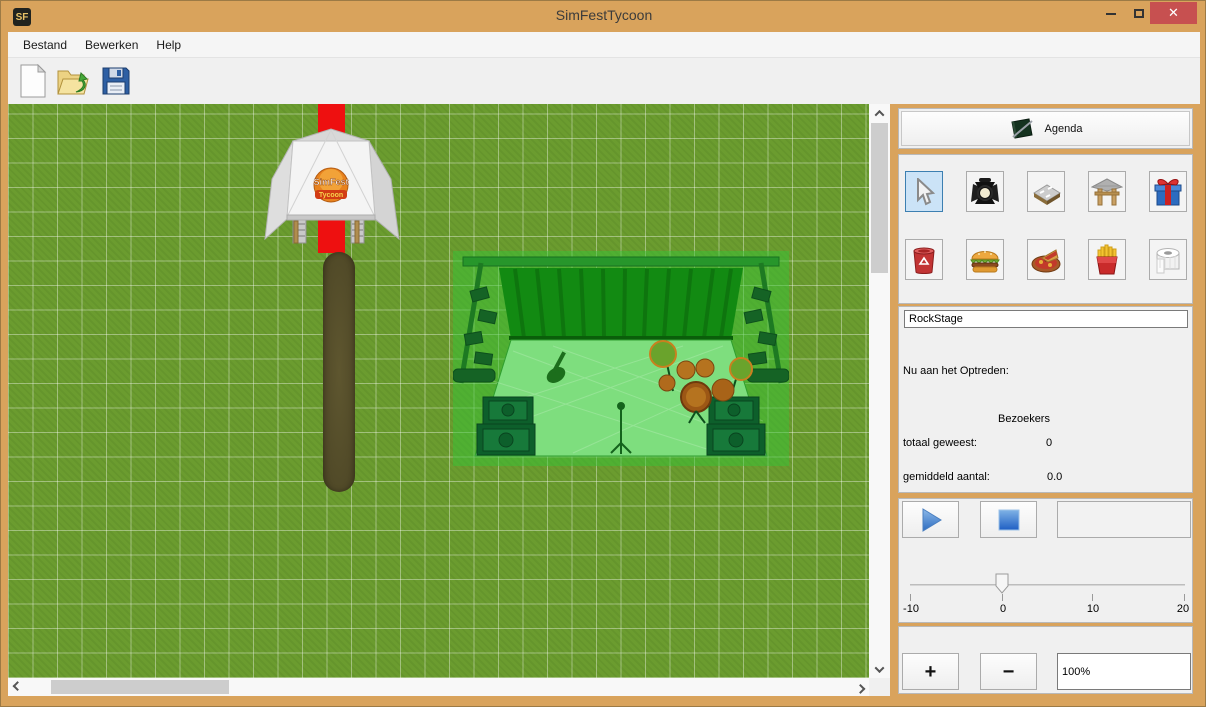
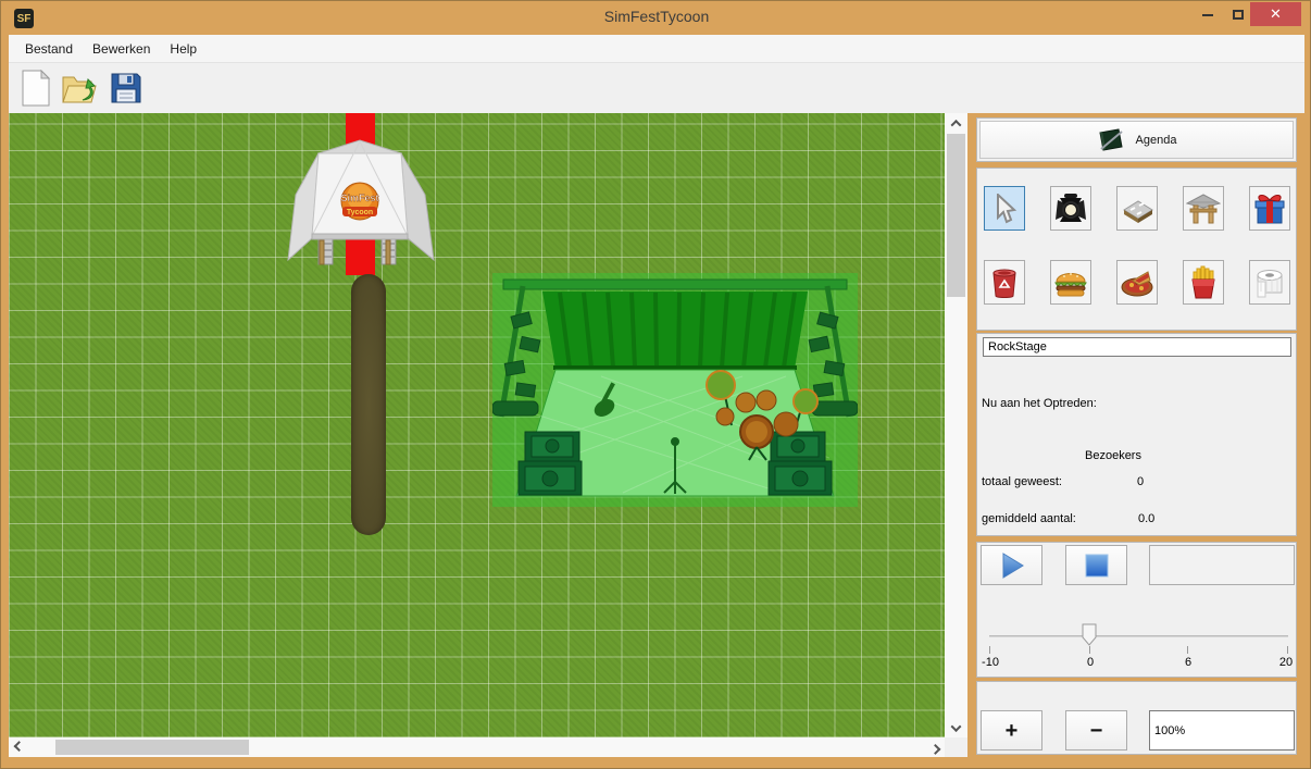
  SF
  SimFestTycoon
  ✕
  Bestand
  Bewerken
  Help
  SimFest
  Agenda
  RockStage
  Nu aan het Optreden:
  Bezoekers
  totaal geweest:
  0
  gemiddeld aantal:
  0.0
  -10
  0
- 10
+ 6
  20
  +
  −
  100%
